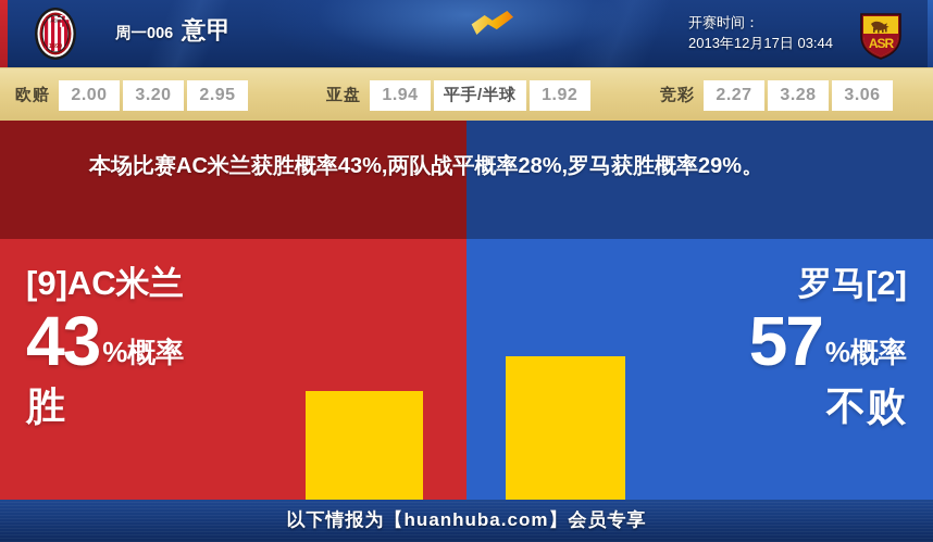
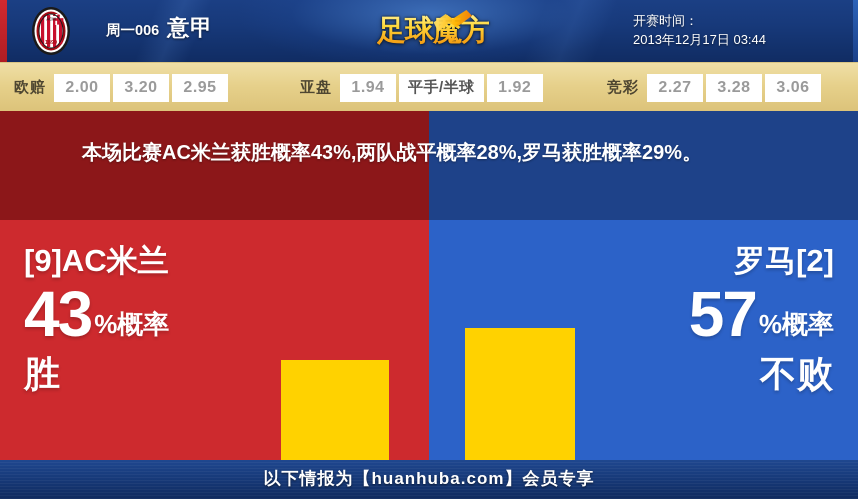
  周一006
  意甲
+ 足球魔方
  开赛时间：
  2013年12月17日 03:44
- ASR
  欧赔
  2.00
  3.20
  2.95
  亚盘
  1.94
  平手/半球
  1.92
  竞彩
  2.27
  3.28
  3.06
  本场比赛AC米兰获胜概率43%,两队战平概率28%,罗马获胜概率29%。
  [9]AC米兰
  43
  %概率
  胜
  罗马[2]
  57
  %概率
  不败
  以下情报为【huanhuba.com】会员专享
